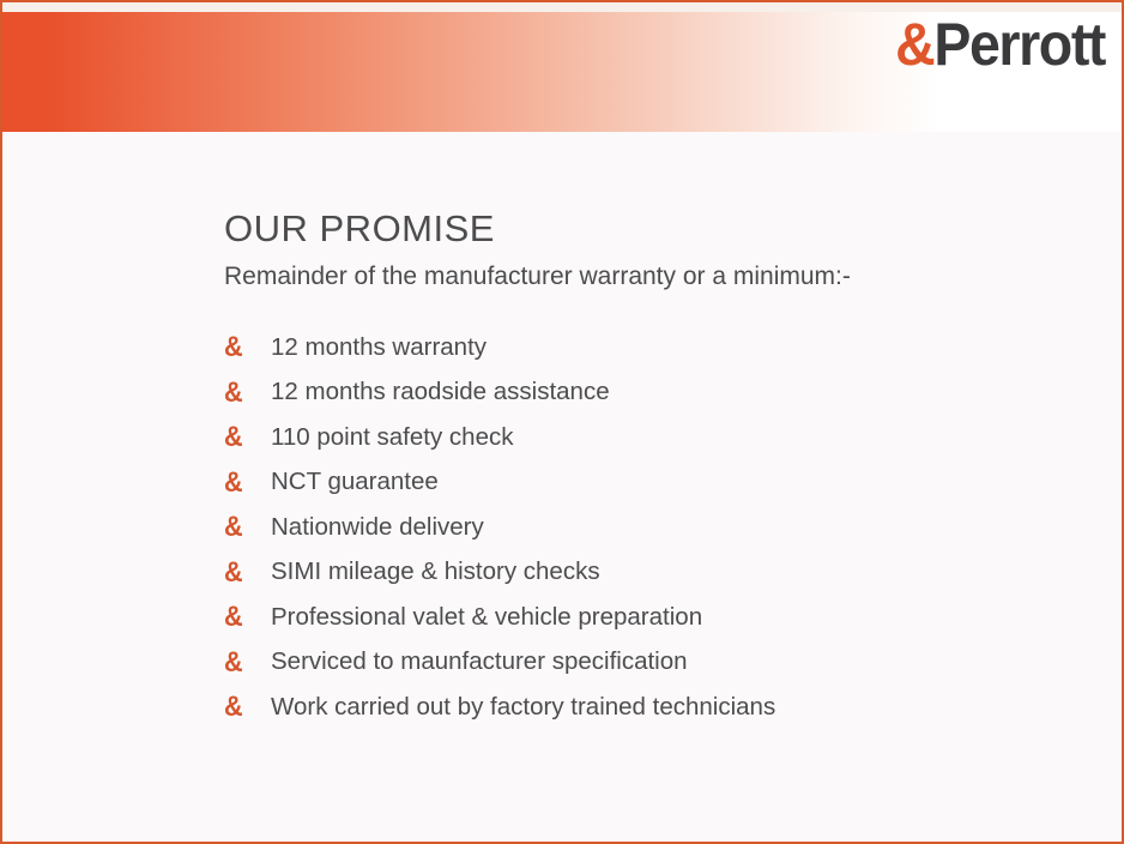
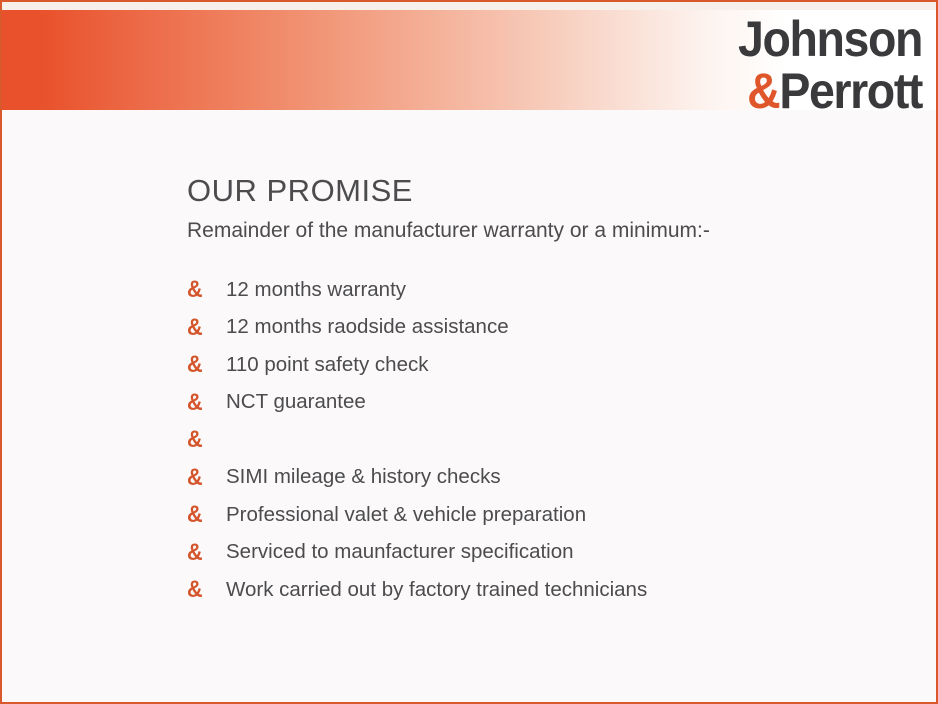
+ Johnson
  &Perrott
  OUR PROMISE
  Remainder of the manufacturer warranty or a minimum:-
  &
  12 months warranty
  &
  12 months raodside assistance
  &
  110 point safety check
  &
  NCT guarantee
  &
- Nationwide delivery
  &
  SIMI mileage & history checks
  &
  Professional valet & vehicle preparation
  &
  Serviced to maunfacturer specification
  &
  Work carried out by factory trained technicians
